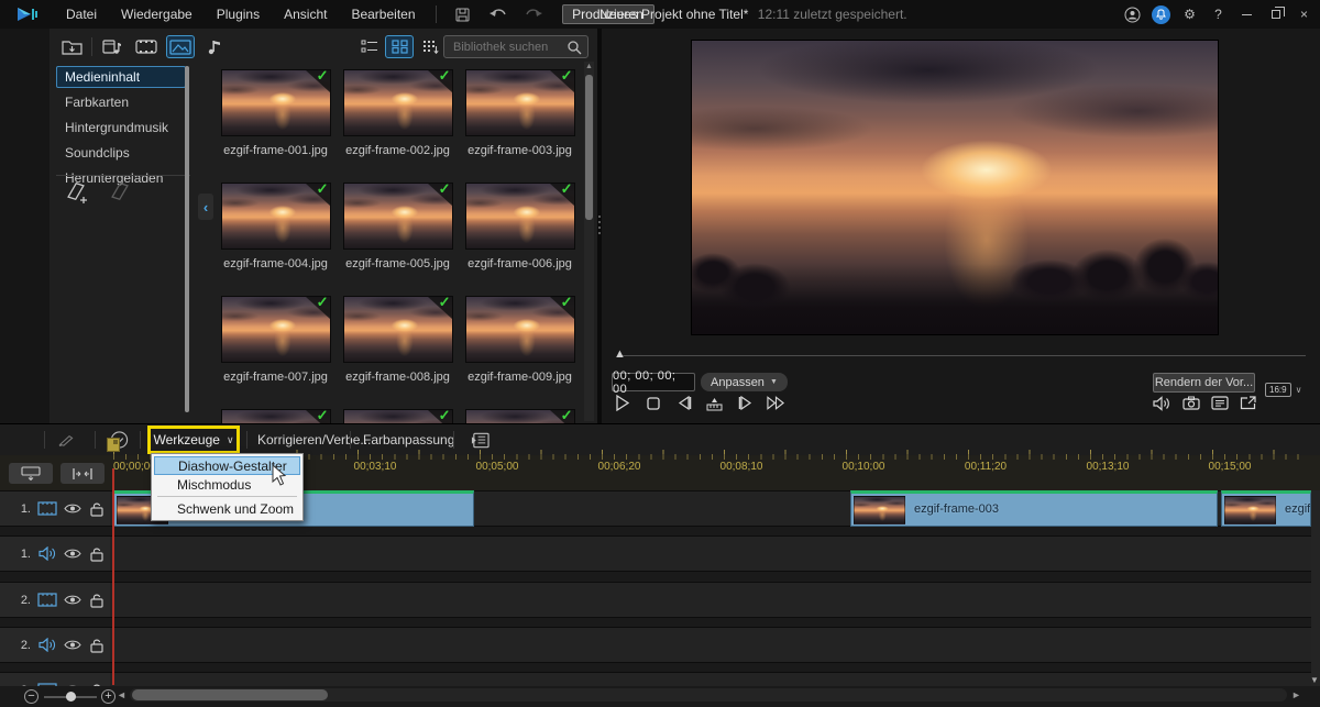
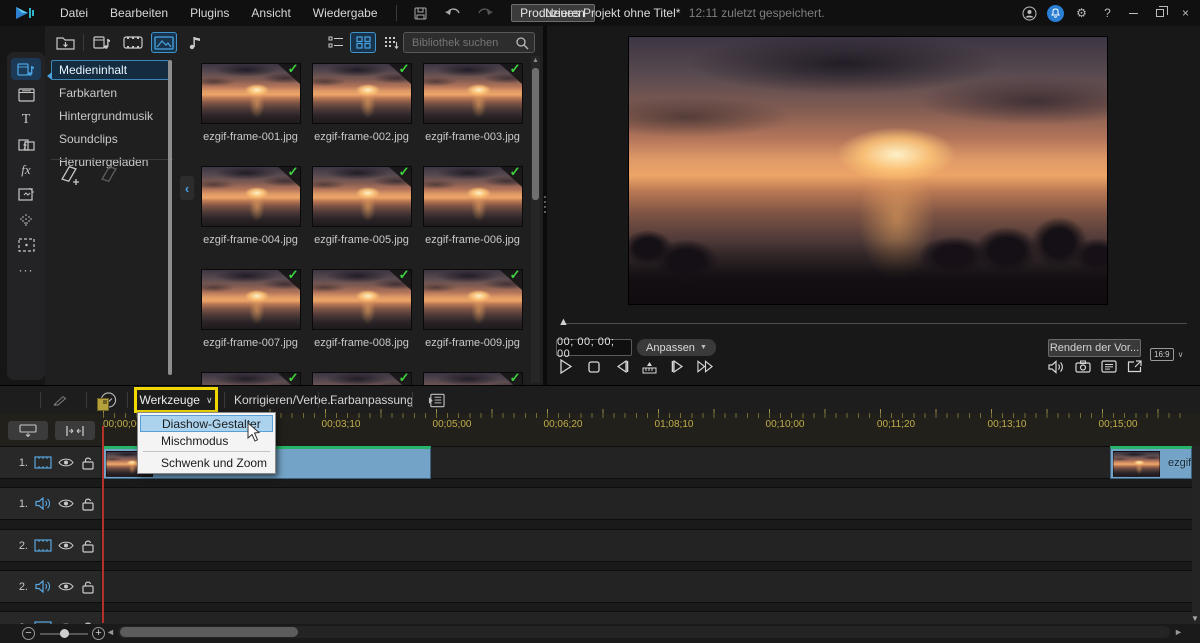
  Datei
- Wiedergabe
+ Bearbeiten
  Plugins
  Ansicht
- Bearbeiten
+ Wiedergabe
  Produzieren
  Neues Projekt ohne Titel* 12:11 zuletzt gespeichert.
  ⚙
  ?
  ×
+ T
+ fx
+ ···
  Bibliothek suchen
  Medieninhalt
  Farbkarten
  Hintergrundmusik
  Soundclips
  Heruntergeladen
  ‹
  ✓
  ezgif-frame-001.jpg
  ✓
  ezgif-frame-002.jpg
  ✓
  ezgif-frame-003.jpg
  ✓
  ezgif-frame-004.jpg
  ✓
  ezgif-frame-005.jpg
  ✓
  ezgif-frame-006.jpg
  ✓
  ezgif-frame-007.jpg
  ✓
  ezgif-frame-008.jpg
  ✓
  ezgif-frame-009.jpg
  ✓
  ✓
  ✓
  ▲
  00; 00; 00; 00
  Anpassen
  Rendern der Vor...
  16:9
  ∨
  Werkzeuge
  ∨
  Korrigieren/Vere...
  Farbanpassung
  00;00;0
  00;03;10
  00;05;00
  00;06;20
- 00;08;10
+ 01;08;10
  00;10;00
  00;11;20
  00;13;10
  00;15;00
  1.
  1.
  2.
  2.
- ezgif-frame-003
  Diashow-Gestaler
  Mischmodus
  Schwenk und Zoom
  ▼
  −
  +
  ◄
  ►
